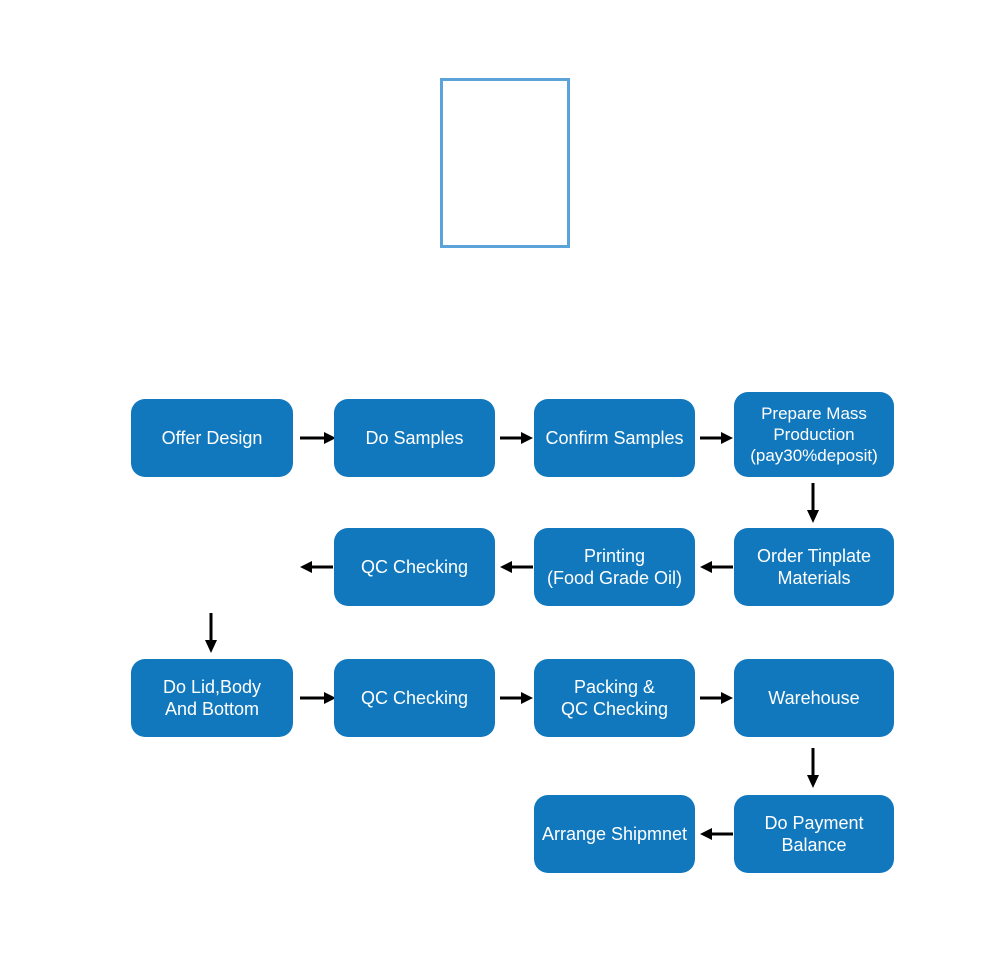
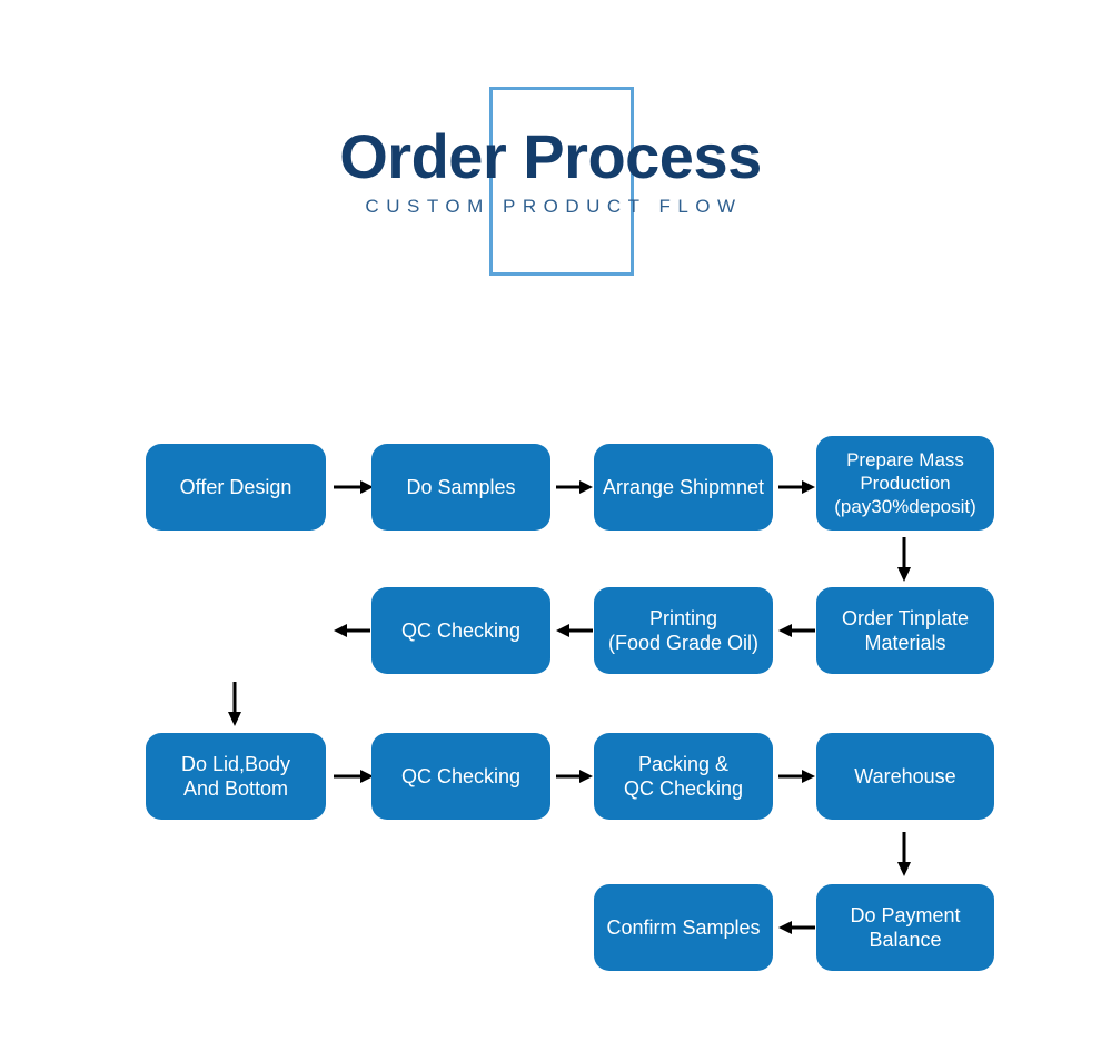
+ Order Process
+ CUSTOM PRODUCT FLOW
  Offer Design
  Do Samples
- Confirm Samples
+ Arrange Shipmnet
  Prepare Mass
  Production
  (pay30%deposit)
  Order Tinplate
  Materials
  Printing
  (Food Grade Oil)
  QC Checking
  Do Lid,Body
  And Bottom
  QC Checking
  Packing &
  QC Checking
  Warehouse
  Do Payment
  Balance
- Arrange Shipmnet
+ Confirm Samples
